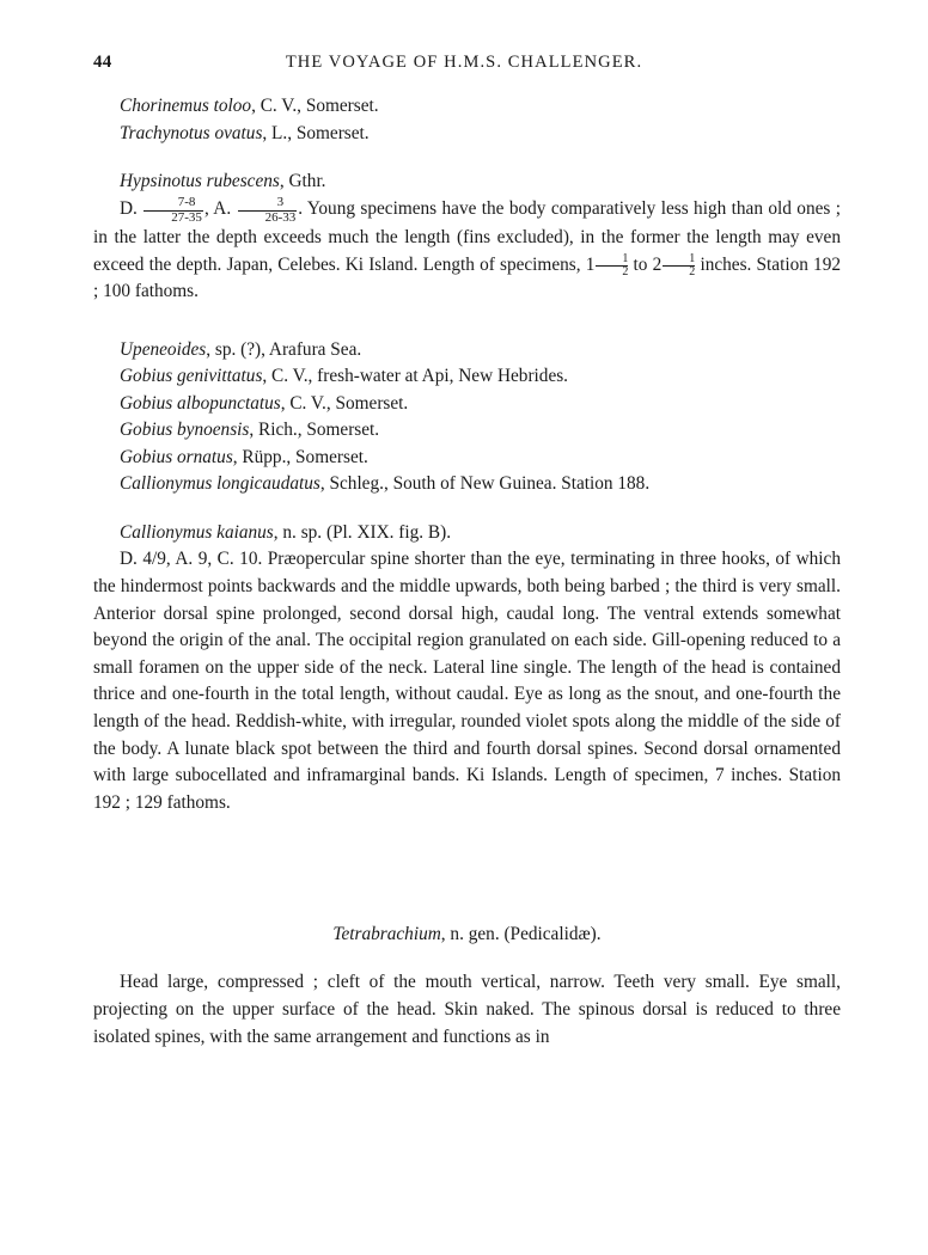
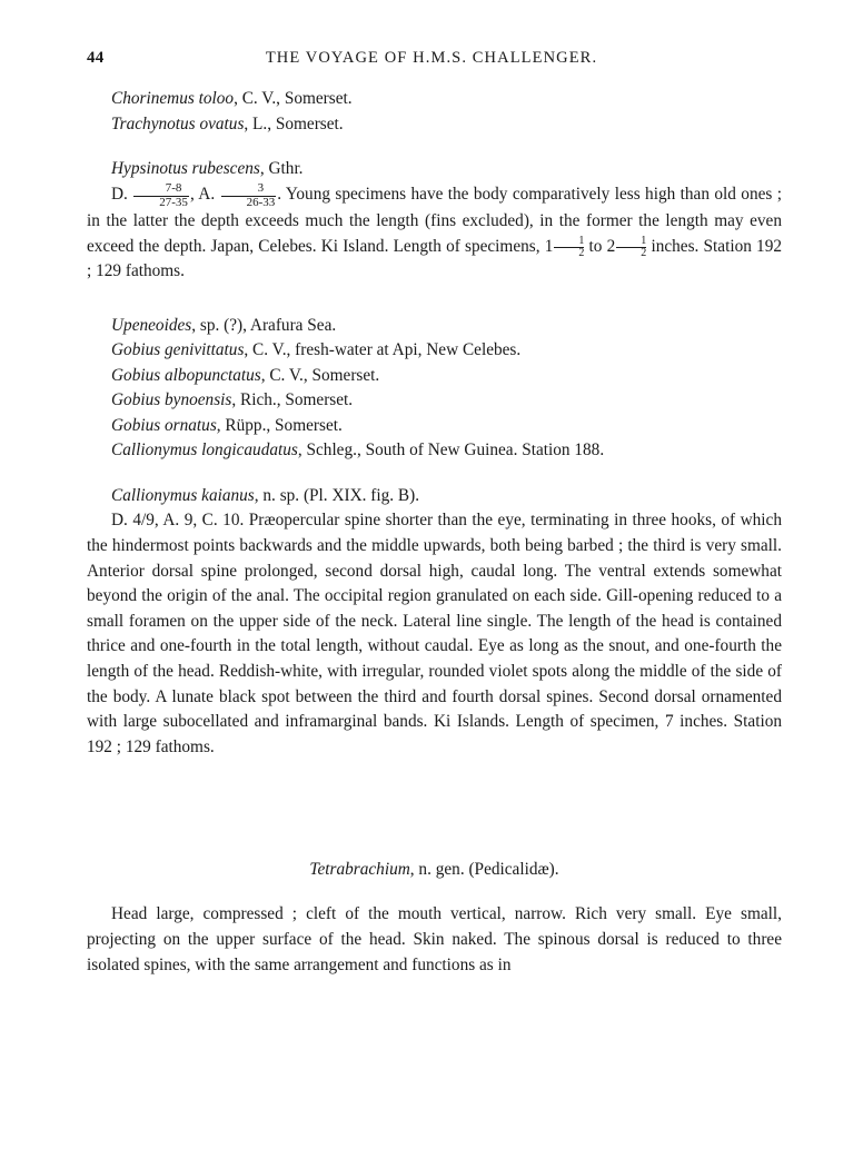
  44
  THE VOYAGE OF H.M.S. CHALLENGER.
  Chorinemus toloo, C. V., Somerset.
  Trachynotus ovatus, L., Somerset.
  Hypsinotus rubescens, Gthr.
  D.
  7-8
  27-35
  , A.
  3
  26-33
  . Young specimens have the body comparatively less high than old ones ; in the latter the depth exceeds much the length (fins excluded), in the former the length may even exceed the depth. Japan, Celebes. Ki Island. Length of specimens, 1
  1
  2
  to 2
  1
  2
- inches. Station 192 ; 100 fathoms.
+ inches. Station 192 ; 129 fathoms.
  Upeneoides, sp. (?), Arafura Sea.
- Gobius genivittatus, C. V., fresh-water at Api, New Hebrides.
+ Gobius genivittatus, C. V., fresh-water at Api, New Celebes.
  Gobius albopunctatus, C. V., Somerset.
  Gobius bynoensis, Rich., Somerset.
  Gobius ornatus, Rüpp., Somerset.
  Callionymus longicaudatus, Schleg., South of New Guinea. Station 188.
  Callionymus kaianus, n. sp. (Pl. XIX. fig. B).
  D. 4/9, A. 9, C. 10. Præopercular spine shorter than the eye, terminating in three hooks, of which the hindermost points backwards and the middle upwards, both being barbed ; the third is very small. Anterior dorsal spine prolonged, second dorsal high, caudal long. The ventral extends somewhat beyond the origin of the anal. The occipital region granulated on each side. Gill-opening reduced to a small foramen on the upper side of the neck. Lateral line single. The length of the head is contained thrice and one-fourth in the total length, without caudal. Eye as long as the snout, and one-fourth the length of the head. Reddish-white, with irregular, rounded violet spots along the middle of the side of the body. A lunate black spot between the third and fourth dorsal spines. Second dorsal ornamented with large subocellated and inframarginal bands. Ki Islands. Length of specimen, 7 inches. Station 192 ; 129 fathoms.
  Tetrabrachium, n. gen. (Pedicalidæ).
- Head large, compressed ; cleft of the mouth vertical, narrow. Teeth very small. Eye small, projecting on the upper surface of the head. Skin naked. The spinous dorsal is reduced to three isolated spines, with the same arrangement and functions as in
+ Head large, compressed ; cleft of the mouth vertical, narrow. Rich very small. Eye small, projecting on the upper surface of the head. Skin naked. The spinous dorsal is reduced to three isolated spines, with the same arrangement and functions as in
